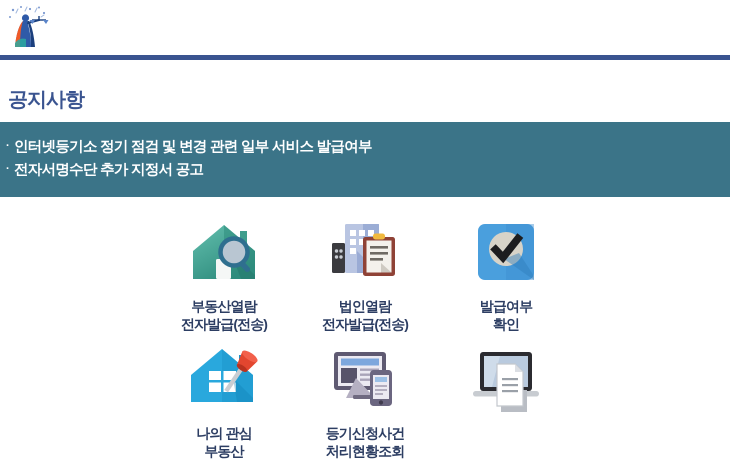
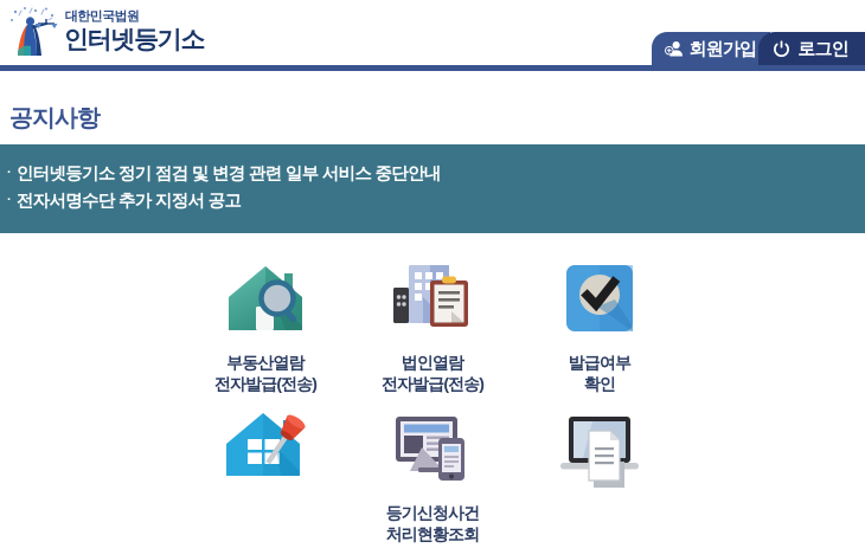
+ 대한민국법원
+ 인터넷등기소
+ 회원가입
+ 로그인
  공지사항
  ·
- 인터넷등기소 정기 점검 및 변경 관련 일부 서비스 발급여부
+ 인터넷등기소 정기 점검 및 변경 관련 일부 서비스 중단안내
  ·
  전자서명수단 추가 지정서 공고
  부동산열람
  전자발급(전송)
  법인열람
  전자발급(전송)
  발급여부
  확인
- 나의 관심
- 부동산
  등기신청사건
  처리현황조회
